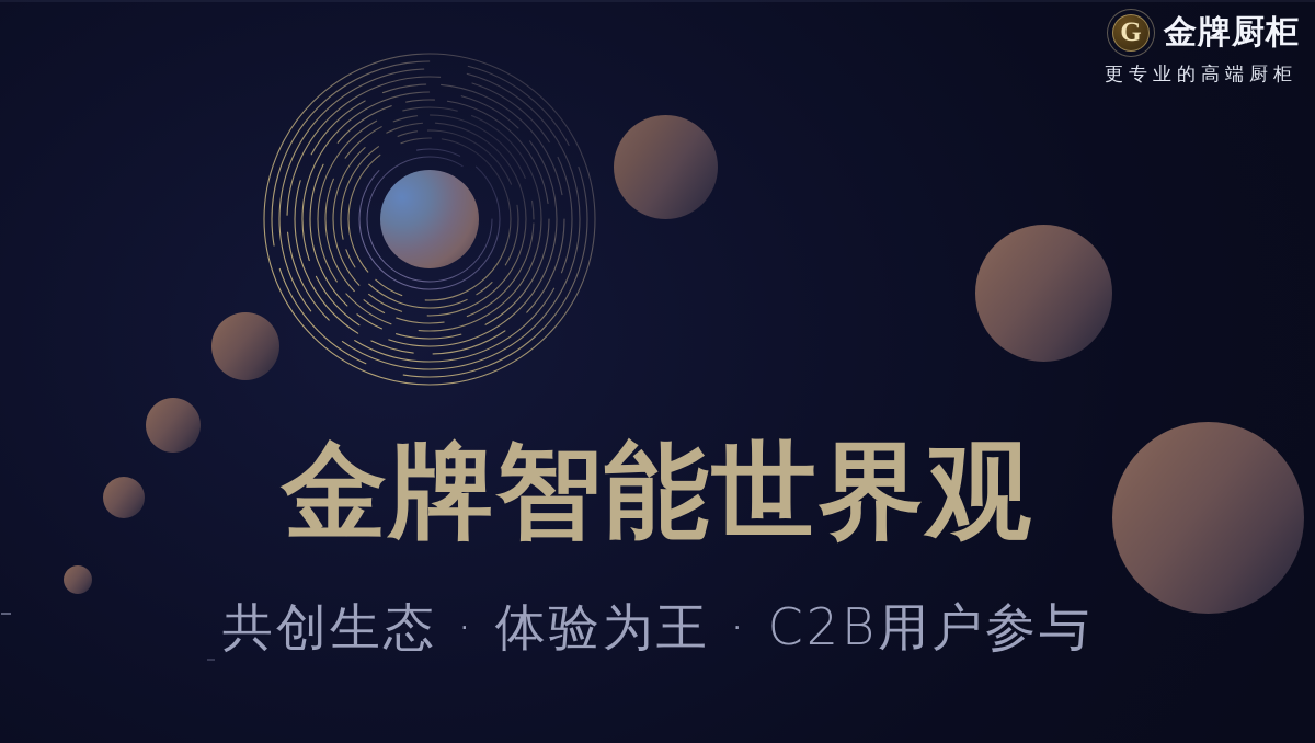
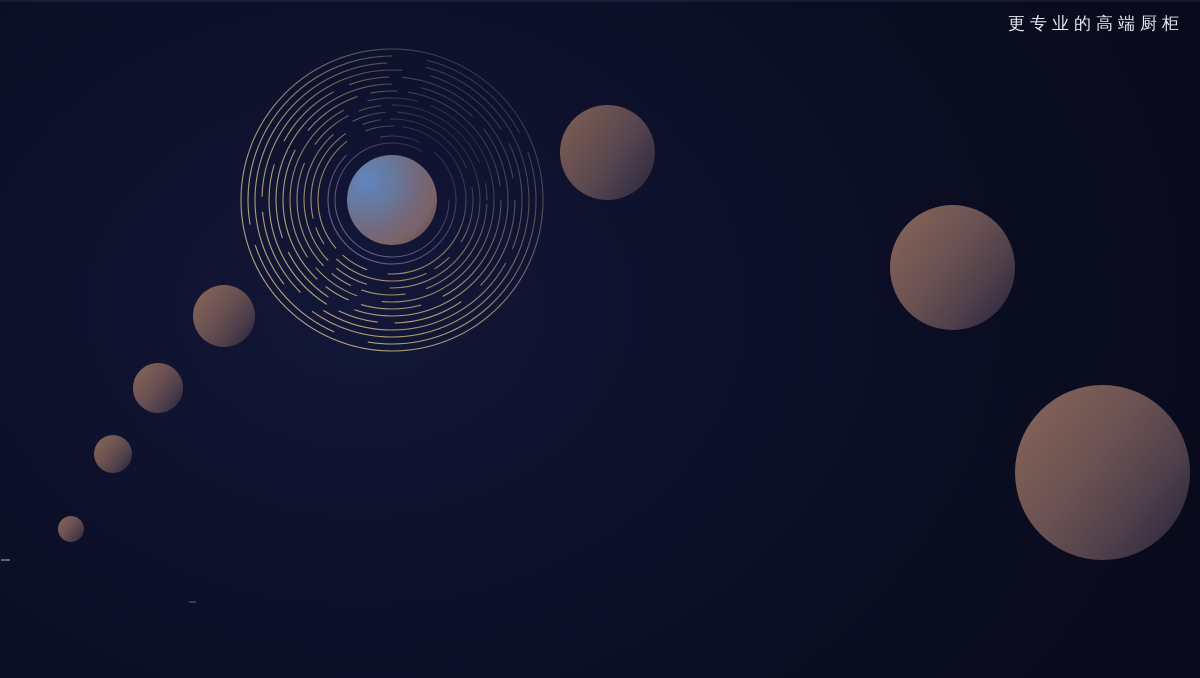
- 金牌智能世界观
- 共创生态 · 体验为王 · C2B用户参与
- G
- 金牌厨柜
  更专业的高端厨柜
